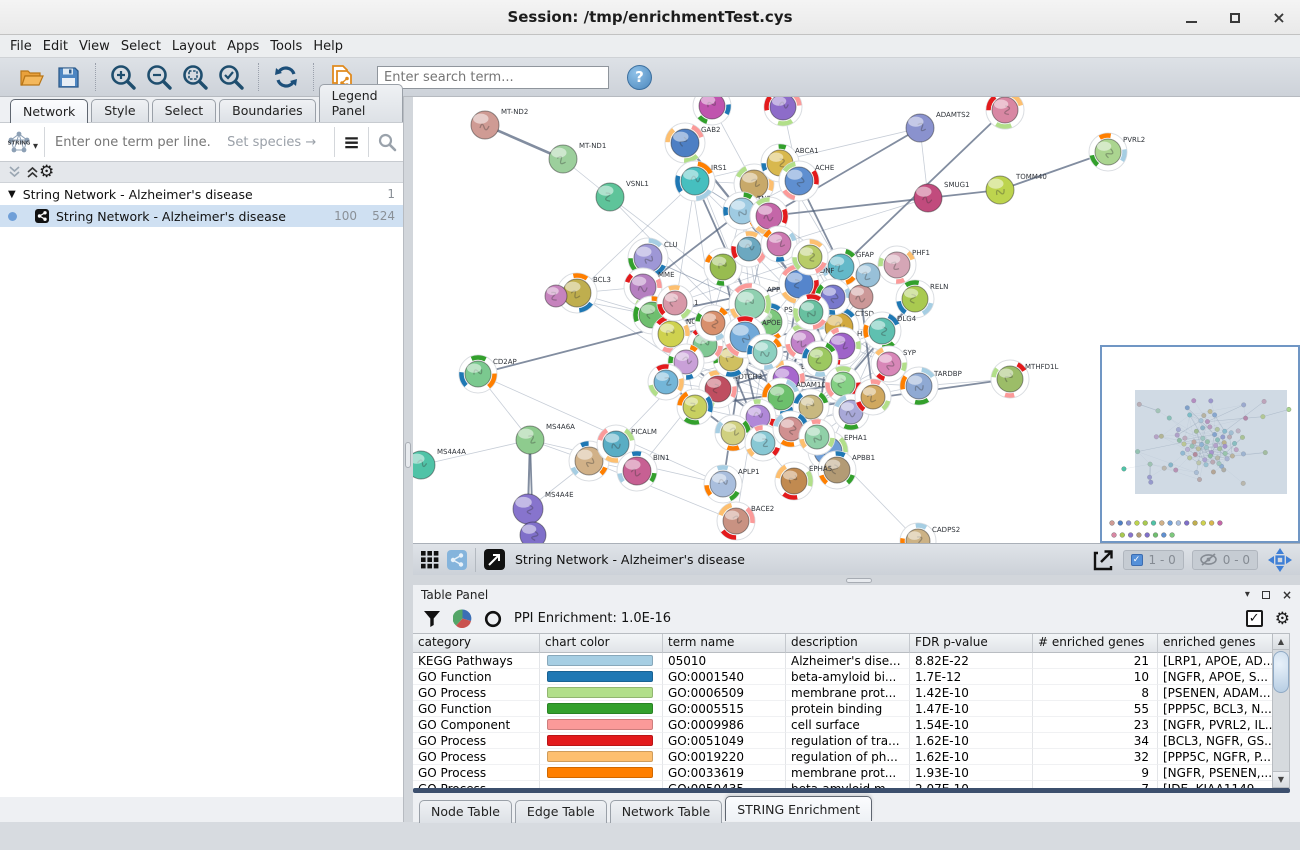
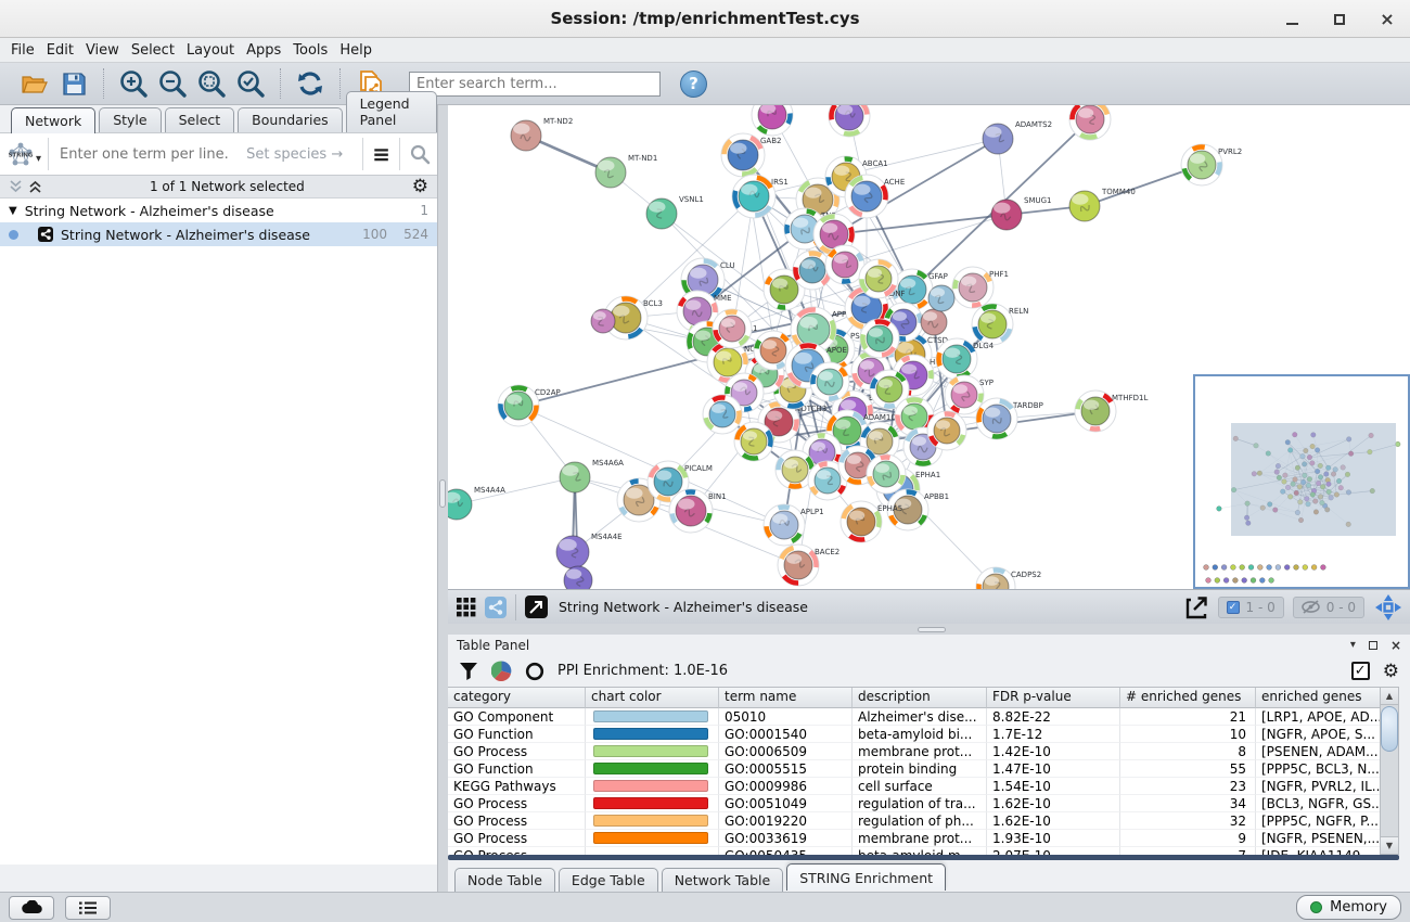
  Session: /tmp/enrichmentTest.cys
  ×
  File
  Edit
  View
  Select
  Layout
  Apps
  Tools
  Help
  Enter search term...
  ?
  Network
  Style
  Select
  Boundaries
  Legend Panel
  ▾
  Enter one term per line.
  Set species →
  ≡
+ 1 of 1 Network selected
  ⚙
  ▼
  String Network - Alzheimer's disease
  1
  String Network - Alzheimer's disease
  100
  524
  MT-ND2
  MT-ND1
  VSNL1
  GAB2
  ADAMTS2
  PVRL2
  TOMM40
  SMUG1
  PHF1
  RELN
  MTHFD1L
  CD2AP
  MS4A4A
  MS4A6A
  MS4A4E
  PICALM
  BIN1
  EPHA1
  APBB1
  EPHA5
  APLP1
  BACE2
  CADPS2
  CLU
  MME
  BCL3
  IRS1
  ABCA1
  ACHE
  GFAP
  DNF
  APP
  CTSD
  DLG4
  SYP
  TARDBP
  ADAM10
  NOTCH3
  APOE
  String Network - Alzheimer's disease
  ✓
  1 - 0
  0 - 0
  Table Panel
  ▾
  ×
  PPI Enrichment: 1.0E-16
  ✓
  ⚙
  category
  chart color
  term name
  description
  FDR p-value
  # enriched genes
  enriched genes
- KEGG Pathways
+ GO Component
  05010
  Alzheimer's dise...
  8.82E-22
  21
  [LRP1, APOE, AD..
  GO Function
  GO:0001540
  beta-amyloid bi...
  1.7E-12
  10
  [NGFR, APOE, S...
  GO Process
  GO:0006509
  membrane prot...
  1.42E-10
  8
  [PSENEN, ADAM...
  GO Function
  GO:0005515
  protein binding
  1.47E-10
  55
  [PPP5C, BCL3, N...
- GO Component
+ KEGG Pathways
  GO:0009986
  cell surface
  1.54E-10
  23
  [NGFR, PVRL2, IL..
  GO Process
  GO:0051049
  regulation of tra...
  1.62E-10
  34
  [BCL3, NGFR, GS..
  GO Process
  GO:0019220
  regulation of ph...
  1.62E-10
  32
  [PPP5C, NGFR, P...
  GO Process
  GO:0033619
  membrane prot...
  1.93E-10
  9
  [NGFR, PSENEN,...
  ▲
  ▼
  Node Table
  Edge Table
  Network Table
  STRING Enrichment
+ Memory
